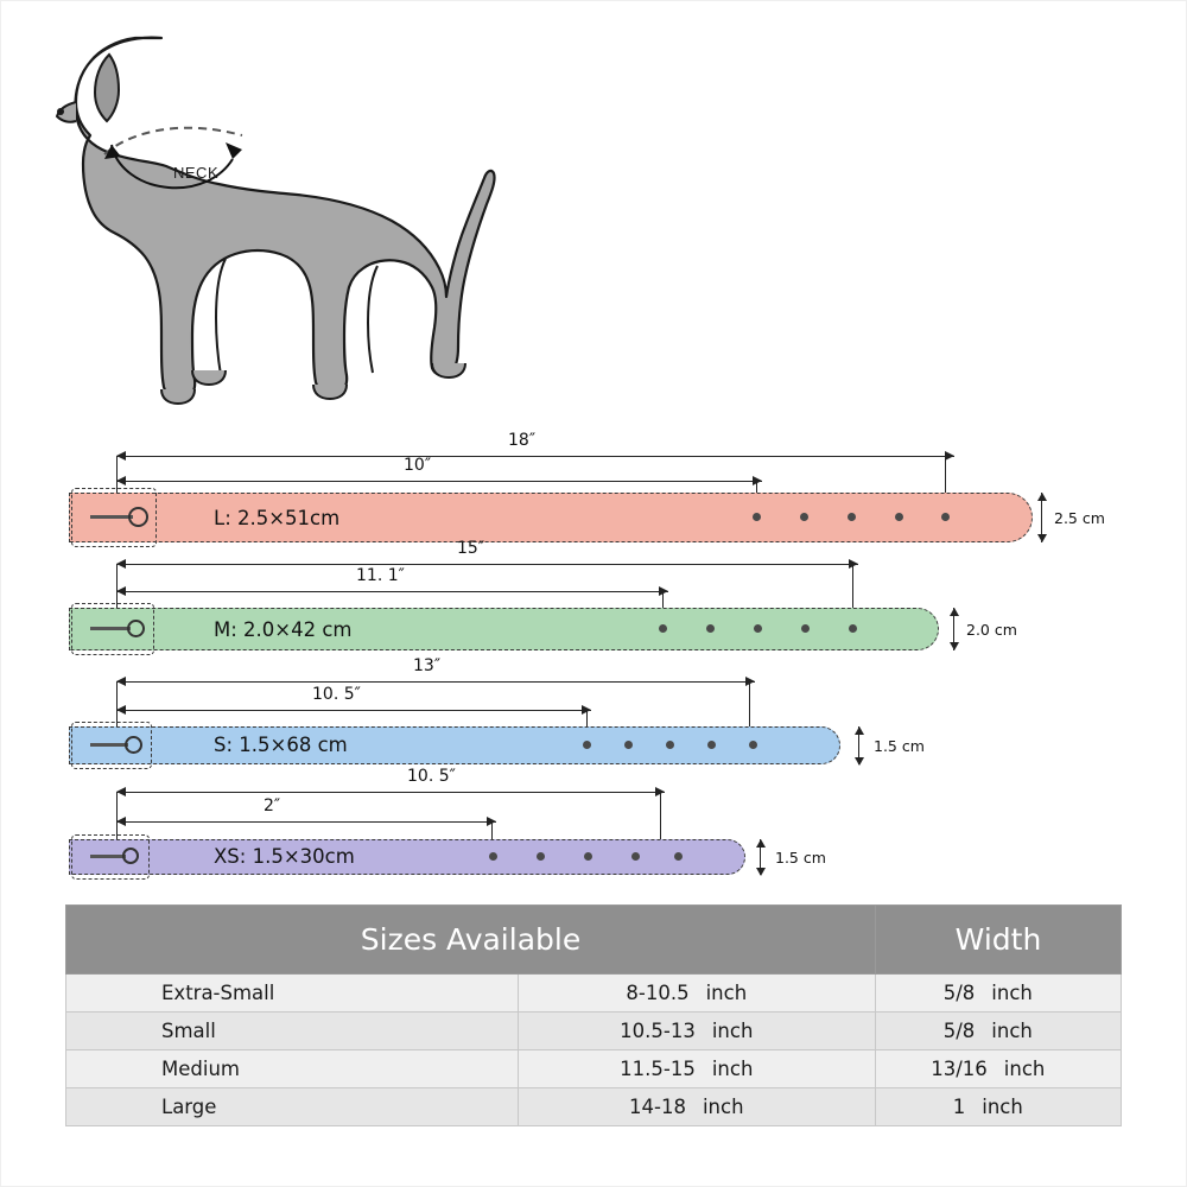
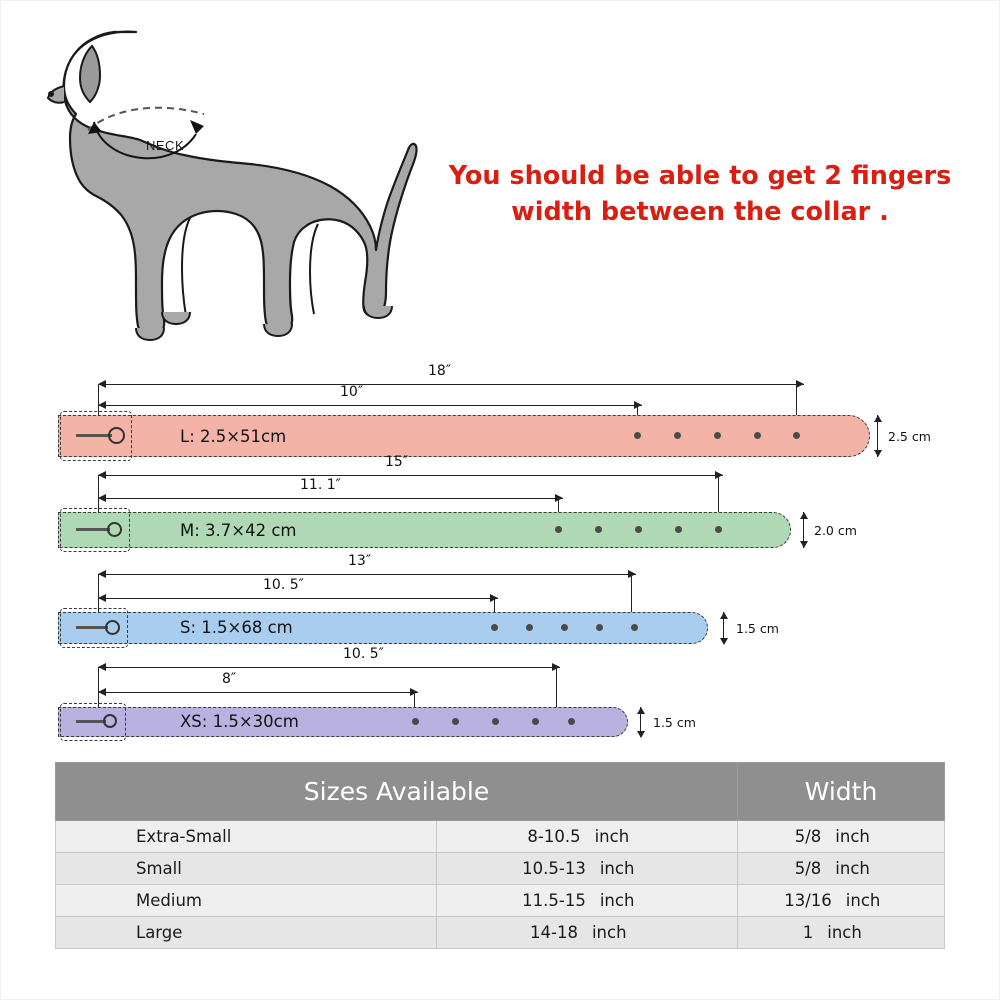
  NECK
+ You should be able to get 2 fingers
+ width between the collar .
  18″
  10″
  L: 2.5×51cm
  2.5 cm
  15″
  11. 1″
- M: 2.0×42 cm
+ M: 3.7×42 cm
  2.0 cm
  13″
  10. 5″
  S: 1.5×68 cm
  1.5 cm
  10. 5″
- 2″
+ 8″
  XS: 1.5×30cm
  1.5 cm
  Sizes Available	Width
  Extra-Small	8-10.5 inch	5/8 inch
  Small	10.5-13 inch	5/8 inch
  Medium	11.5-15 inch	13/16 inch
  Large	14-18 inch	1 inch
